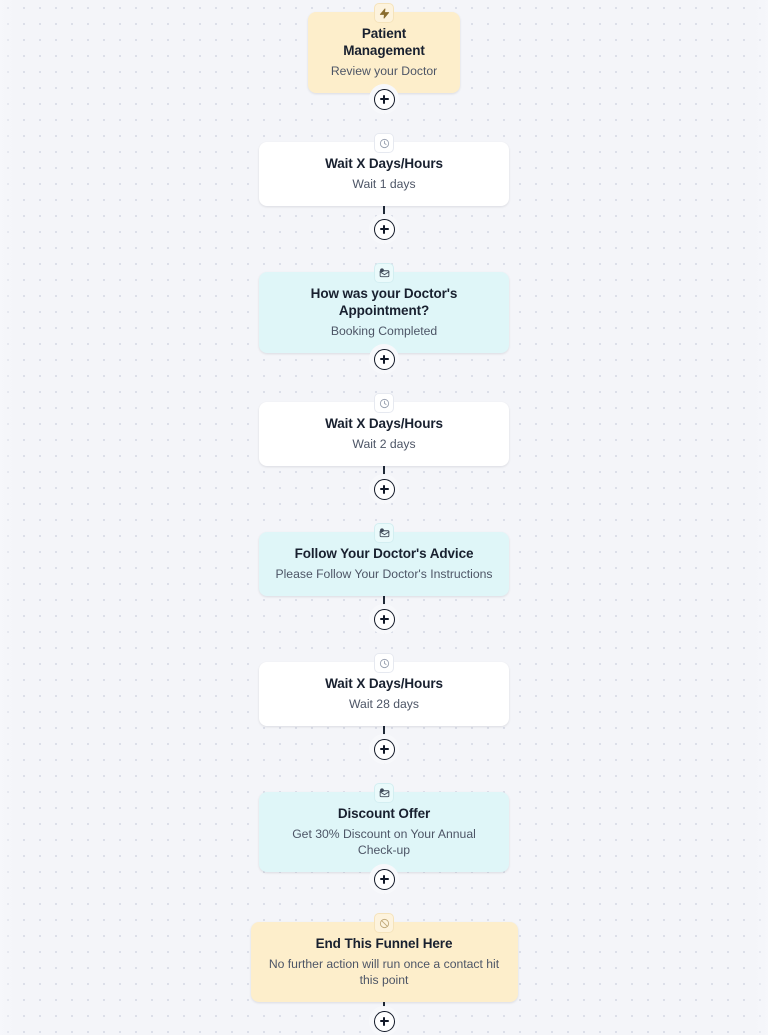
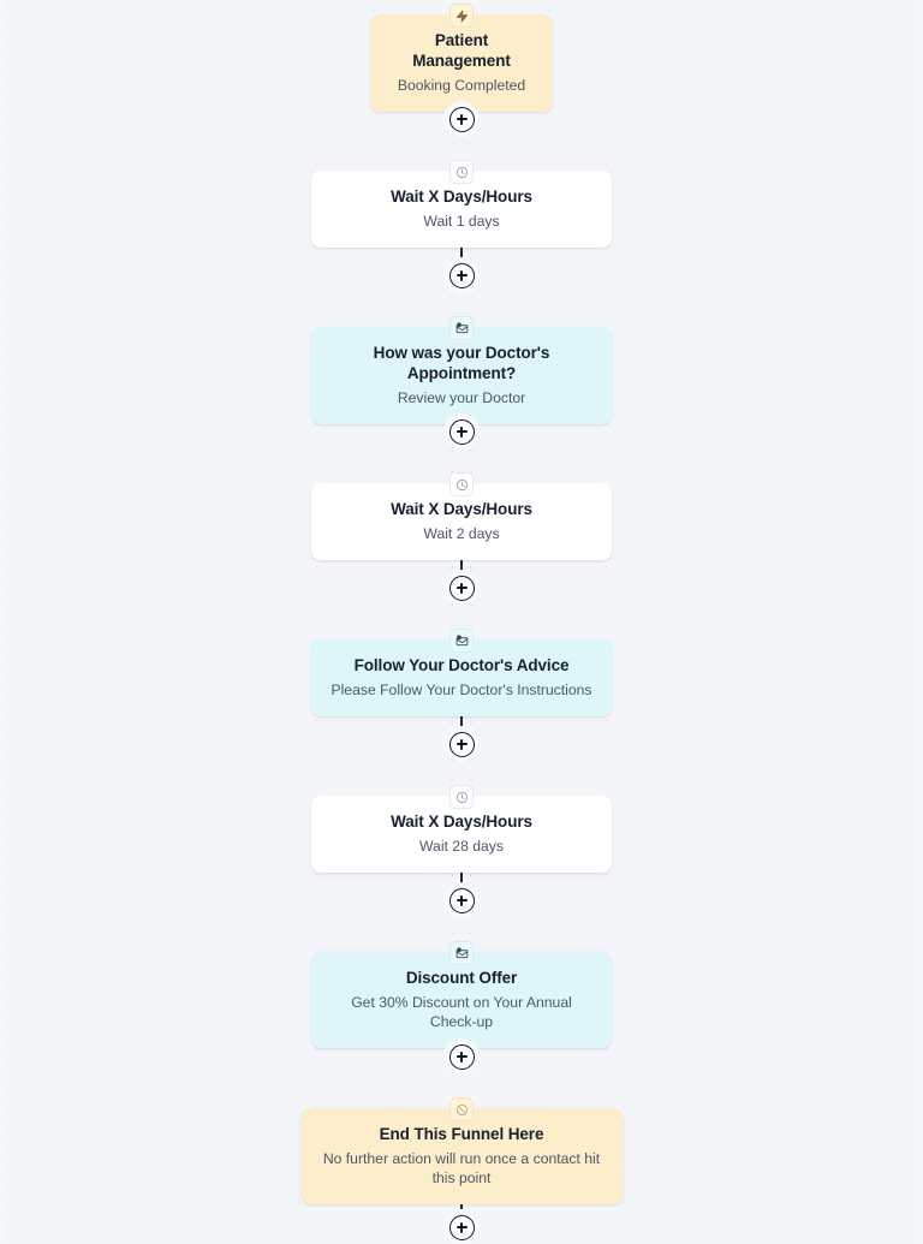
  Patient Management
- Review your Doctor
+ Booking Completed
  Wait X Days/Hours
  Wait 1 days
  How was your Doctor's Appointment?
- Booking Completed
+ Review your Doctor
  Wait X Days/Hours
  Wait 2 days
  Follow Your Doctor's Advice
  Please Follow Your Doctor's Instructions
  Wait X Days/Hours
  Wait 28 days
  Discount Offer
  Get 30% Discount on Your Annual Check-up
  End This Funnel Here
  No further action will run once a contact hit this point
